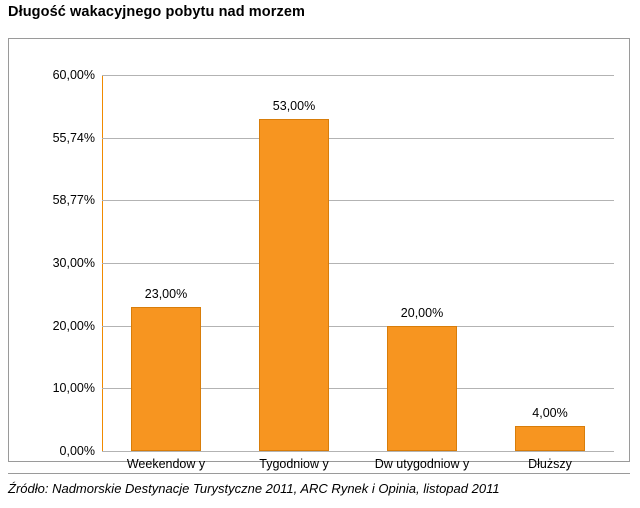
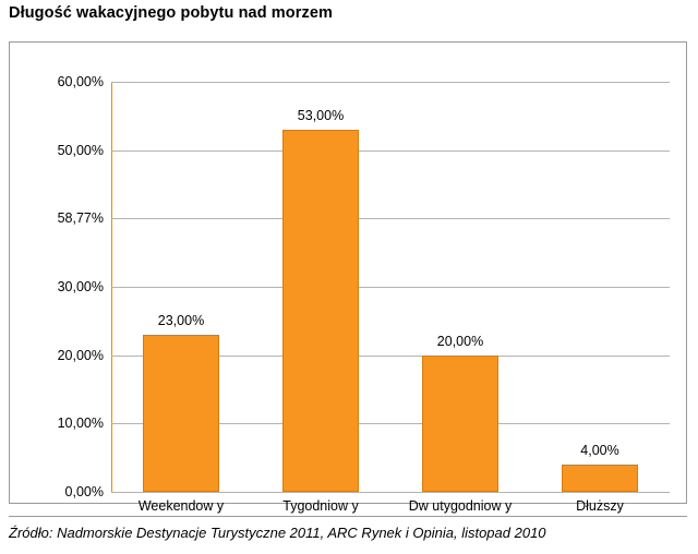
  Długość wakacyjnego pobytu nad morzem
  0,00%
  10,00%
  20,00%
  30,00%
  58,77%
- 55,74%
+ 50,00%
  60,00%
  23,00%
  53,00%
  20,00%
  4,00%
  Weekendow y
  Tygodniow y
  Dw utygodniow y
  Dłuższy
- Źródło: Nadmorskie Destynacje Turystyczne 2011, ARC Rynek i Opinia, listopad 2011
+ Źródło: Nadmorskie Destynacje Turystyczne 2011, ARC Rynek i Opinia, listopad 2010
